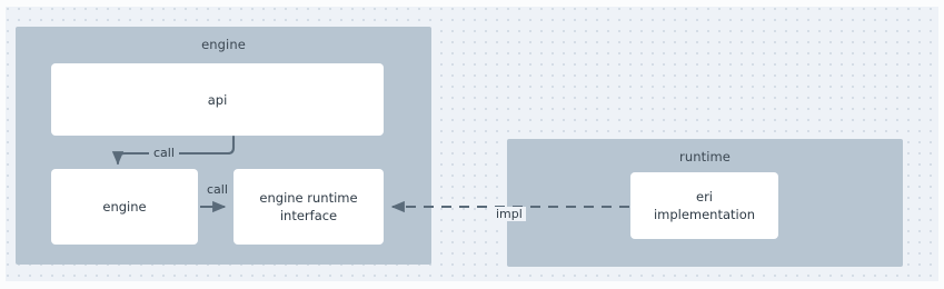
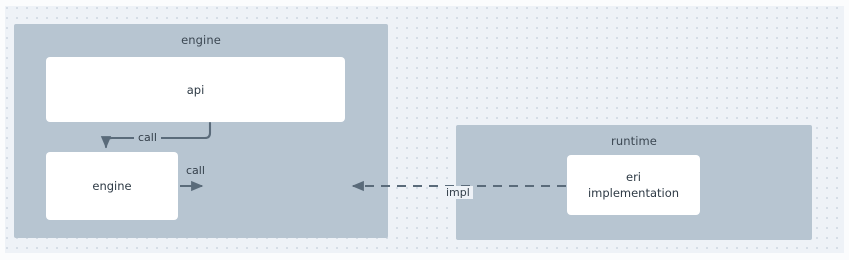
  engine
  runtime
  api
  engine
- engine runtime
- interface
  eri
  implementation
  call
  call
  impl
